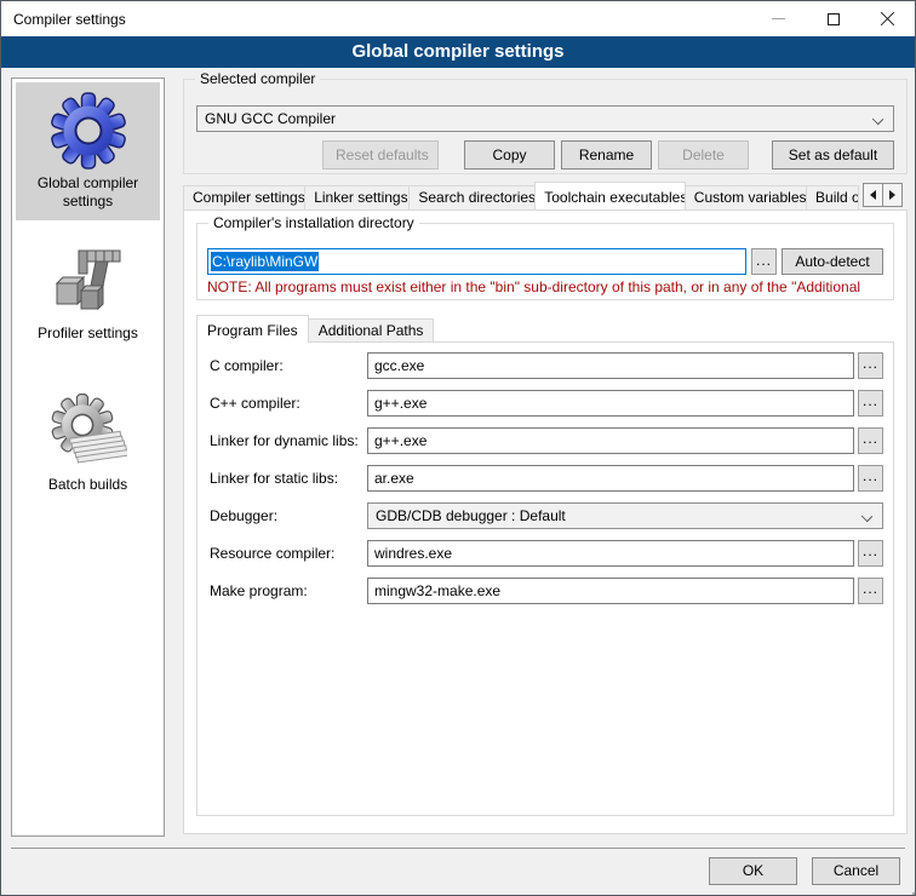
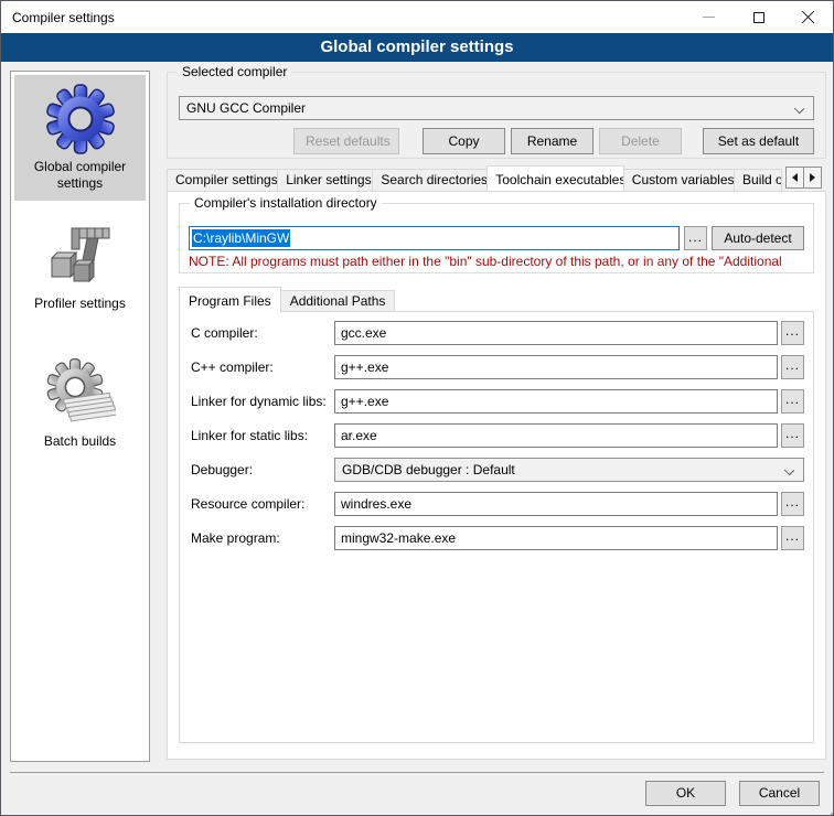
  Compiler settings
  Global compiler settings
  Global compiler settings
  Profiler settings
  Batch builds
  Selected compiler
  GNU GCC Compiler
  Reset defaults
  Copy
  Rename
  Delete
  Set as default
  Compiler settings
  Linker settings
  Search directories
  Toolchain executables
  Custom variables
  Compiler's installation directory
  C:\raylib\MinGW
  ...
  Auto-detect
- NOTE: All programs must exist either in the "bin" sub-directory of this path, or in any of the "Additional
+ NOTE: All programs must path either in the "bin" sub-directory of this path, or in any of the "Additional
  Program Files
  Additional Paths
  C compiler:
  gcc.exe
  ...
  C++ compiler:
  g++.exe
  ...
  Linker for dynamic libs:
  g++.exe
  ...
  Linker for static libs:
  ar.exe
  ...
  Debugger:
  GDB/CDB debugger : Default
  Resource compiler:
  windres.exe
  ...
  Make program:
  mingw32-make.exe
  ...
  OK
  Cancel
